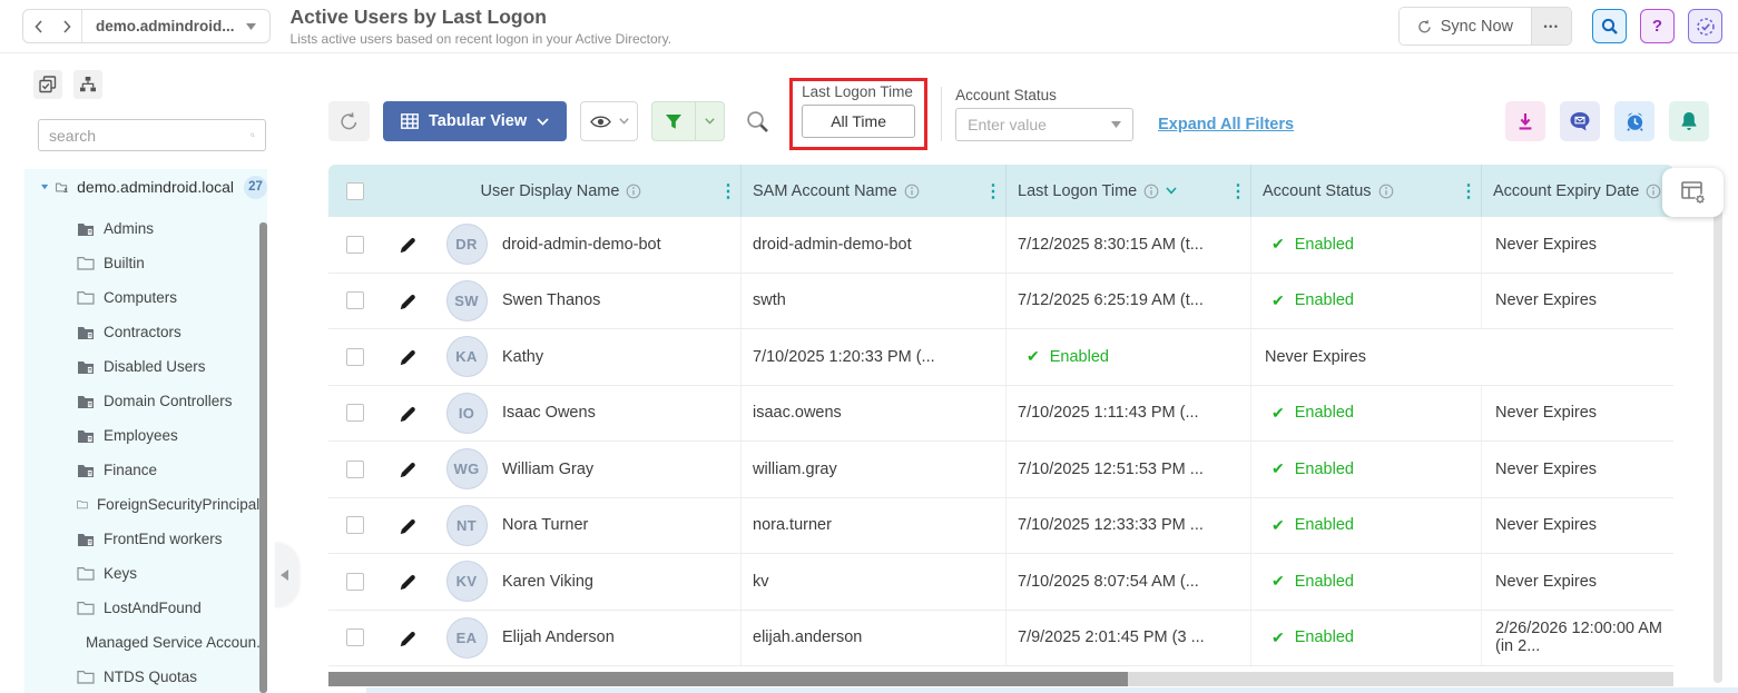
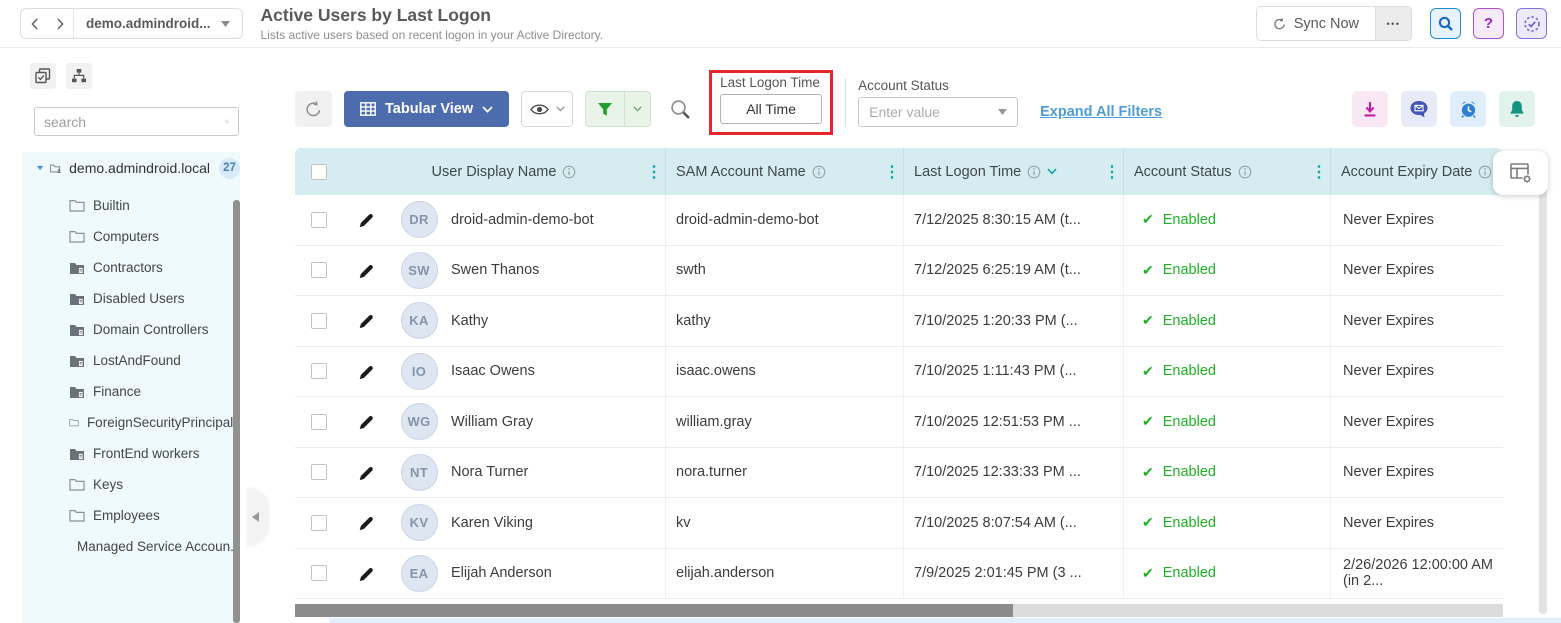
  demo.admindroid...
  Active Users by Last Logon
  Lists active users based on recent logon in your Active Directory.
  Sync Now
  •••
  ?
  search
  demo.admindroid.local
  27
- Admins
  Builtin
  Computers
  Contractors
  Disabled Users
  Domain Controllers
- Employees
+ LostAndFound
  Finance
  ForeignSecurityPrincipal
  FrontEnd workers
  Keys
- LostAndFound
+ Employees
  Managed Service Accoun.
- NTDS Quotas
  Tabular View
  Last Logon Time
  All Time
  Account Status
  Enter value
  Expand All Filters
  User Display Name
  ⋮
  SAM Account Name
  ⋮
  Last Logon Time
  ⋮
  Account Status
  ⋮
  Account Expiry Date
  DR
  droid-admin-demo-bot
  droid-admin-demo-bot
  7/12/2025 8:30:15 AM (t...
  ✔
  Enabled
  Never Expires
  SW
  Swen Thanos
  swth
  7/12/2025 6:25:19 AM (t...
  ✔
  Enabled
  Never Expires
  KA
  Kathy
+ kathy
  7/10/2025 1:20:33 PM (...
  ✔
  Enabled
  Never Expires
  IO
  Isaac Owens
  isaac.owens
  7/10/2025 1:11:43 PM (...
  ✔
  Enabled
  Never Expires
  WG
  William Gray
  william.gray
  7/10/2025 12:51:53 PM ...
  ✔
  Enabled
  Never Expires
  NT
  Nora Turner
  nora.turner
  7/10/2025 12:33:33 PM ...
  ✔
  Enabled
  Never Expires
  KV
  Karen Viking
  kv
  7/10/2025 8:07:54 AM (...
  ✔
  Enabled
  Never Expires
  EA
  Elijah Anderson
  elijah.anderson
  7/9/2025 2:01:45 PM (3 ...
  ✔
  Enabled
  2/26/2026 12:00:00 AM (in 2...
